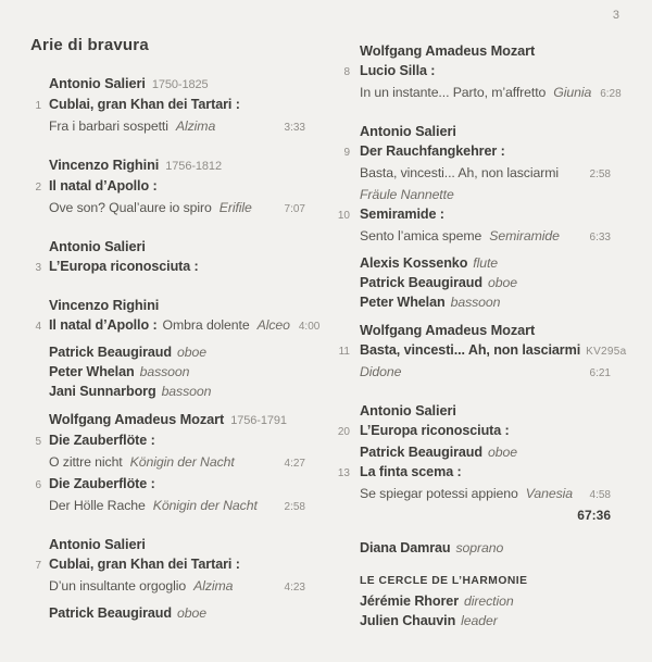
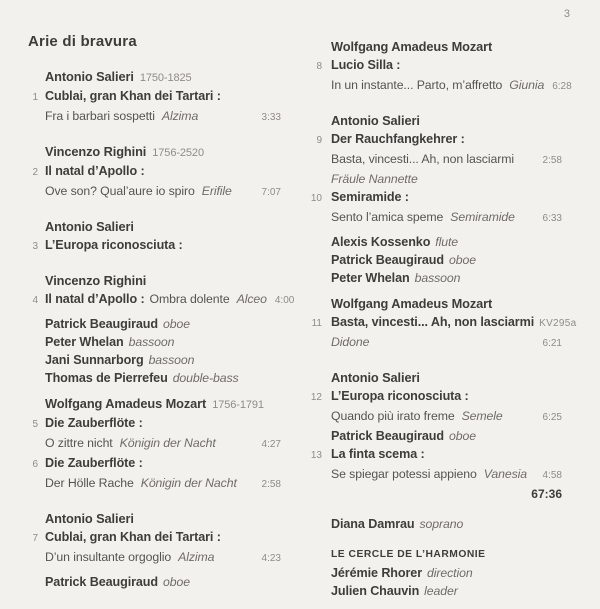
  3
  Arie di bravura
  Antonio Salieri
  1750-1825
  1
  Cublai, gran Khan dei Tartari :
  Fra i barbari sospetti
  Alzima
  3:33
  Vincenzo Righini
- 1756-1812
+ 1756-2520
  2
  Il natal d’Apollo :
  Ove son? Qual’aure io spiro
  Erifile
  7:07
  Antonio Salieri
  3
  L’Europa riconosciuta :
  Vincenzo Righini
  4
  Il natal d’Apollo :
  Ombra dolente
  Alceo
  4:00
  Patrick Beaugiraud
  oboe
  Peter Whelan
  bassoon
  Jani Sunnarborg
  bassoon
+ Thomas de Pierrefeu
+ double-bass
  Wolfgang Amadeus Mozart
  1756-1791
  5
  Die Zauberflöte :
  O zittre nicht
  Königin der Nacht
  4:27
  6
  Die Zauberflöte :
  Der Hölle Rache
  Königin der Nacht
  2:58
  Antonio Salieri
  7
  Cublai, gran Khan dei Tartari :
  D’un insultante orgoglio
  Alzima
  4:23
  Patrick Beaugiraud
  oboe
  Wolfgang Amadeus Mozart
  8
  Lucio Silla :
  In un instante... Parto, m’affretto
  Giunia
  6:28
  Antonio Salieri
  9
  Der Rauchfangkehrer :
  Basta, vincesti... Ah, non lasciarmi
  2:58
  Fräule Nannette
  10
  Semiramide :
  Sento l’amica speme
  Semiramide
  6:33
  Alexis Kossenko
  flute
  Patrick Beaugiraud
  oboe
  Peter Whelan
  bassoon
  Wolfgang Amadeus Mozart
  11
  Basta, vincesti... Ah, non lasciarmi
  KV295a
  Didone
  6:21
  Antonio Salieri
- 20
+ 12
  L’Europa riconosciuta :
+ Quando più irato freme
+ Semele
+ 6:25
  Patrick Beaugiraud
  oboe
  13
  La finta scema :
  Se spiegar potessi appieno
  Vanesia
  4:58
  67:36
  Diana Damrau
  soprano
  LE CERCLE DE L’HARMONIE
  Jérémie Rhorer
  direction
  Julien Chauvin
  leader
